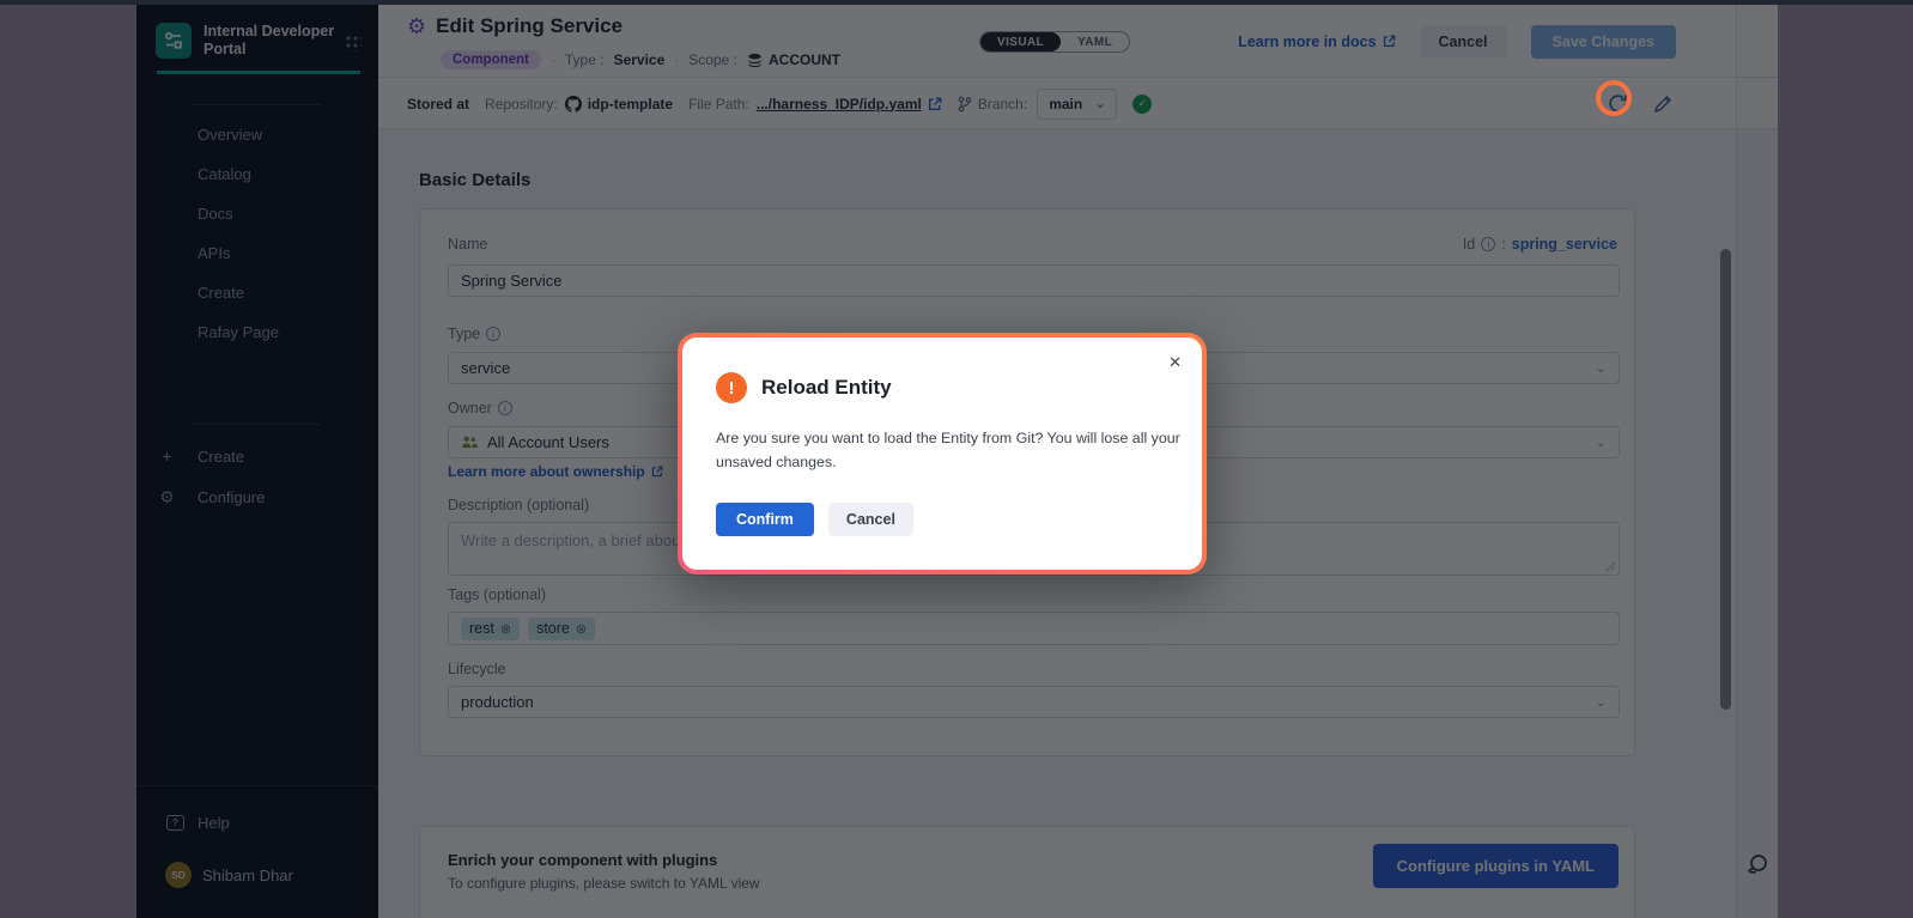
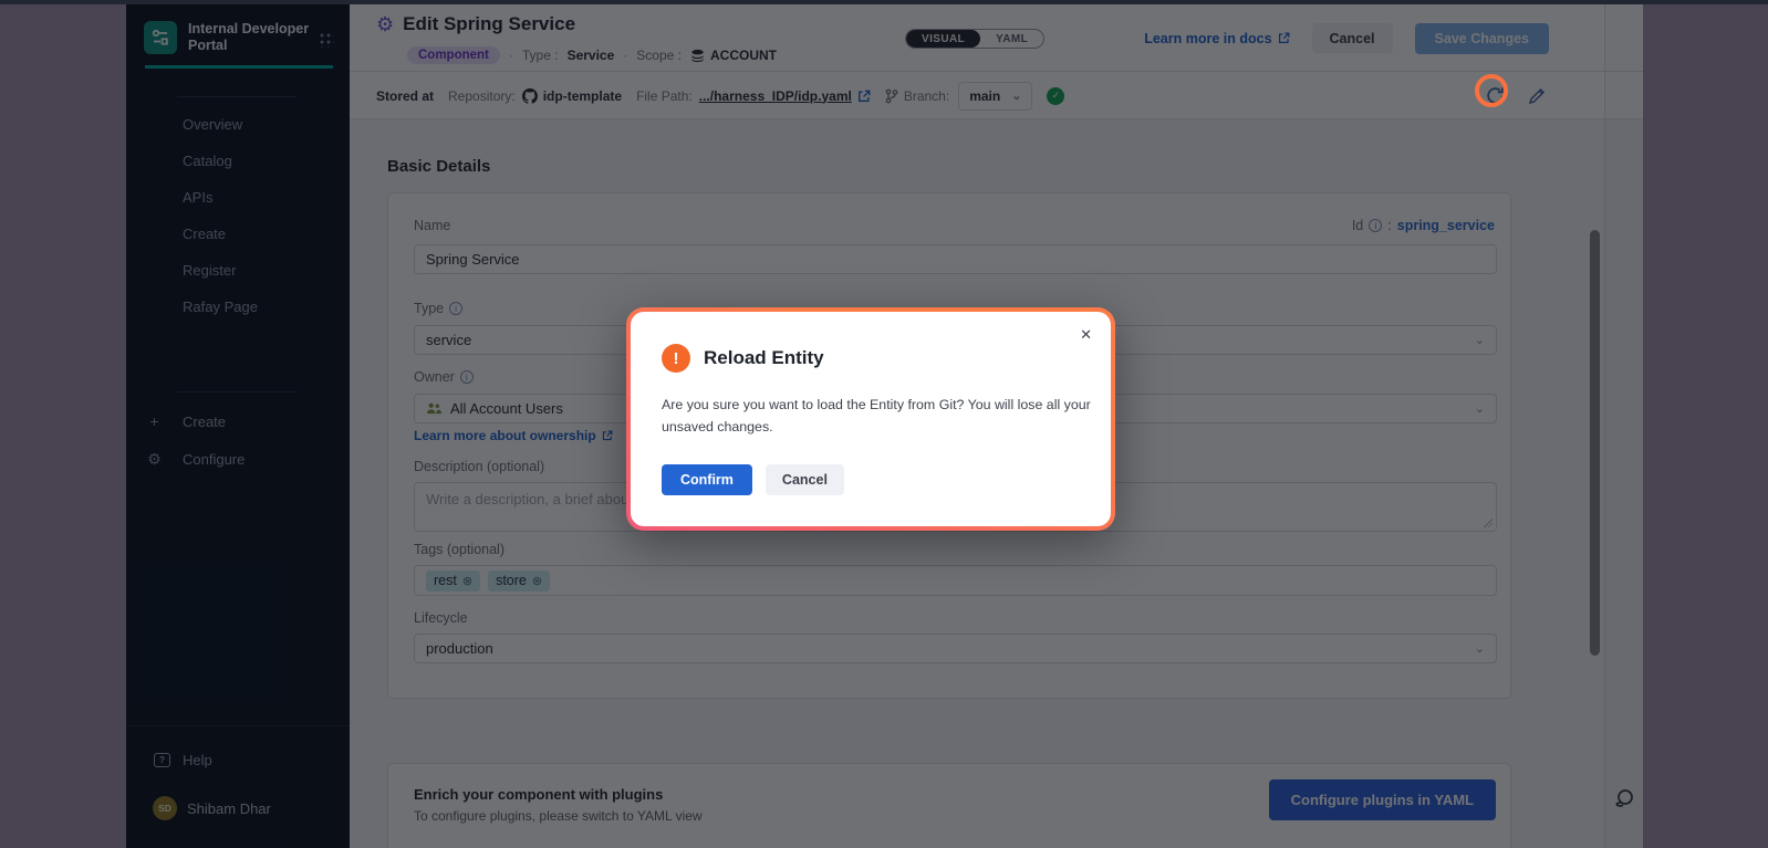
  Internal Developer
  Portal
  Overview
  Catalog
- Docs
  APIs
  Create
+ Register
  Rafay Page
  +
  Create
  ⚙
  Configure
  ?
  Help
  SD
  Shibam Dhar
  ⚙
  Edit Spring Service
  Component
  ·
  Type :
  Service
  ·
  Scope :
  ACCOUNT
  VISUAL
  YAML
  Learn more in docs
  Cancel
  Save Changes
  Stored at
  Repository:
  idp-template
  File Path:
  .../harness_IDP/idp.yaml
  Branch:
  main
  ⌄
  ✓
  Basic Details
  Name
  Id
  i
  :
  spring_service
  Spring Service
  Type
  i
  service
  ⌄
  Owner
  i
  All Account Users
  ⌄
  Learn more about ownership
  Description (optional)
  Tags (optional)
  rest
  ⊗
  store
  ⊗
  Lifecycle
  production
  ⌄
  Enrich your component with plugins
  To configure plugins, please switch to YAML view
  Configure plugins in YAML
  ✕
  !
  Reload Entity
  Are you sure you want to load the Entity from Git? You will lose all your unsaved changes.
  Confirm
  Cancel
